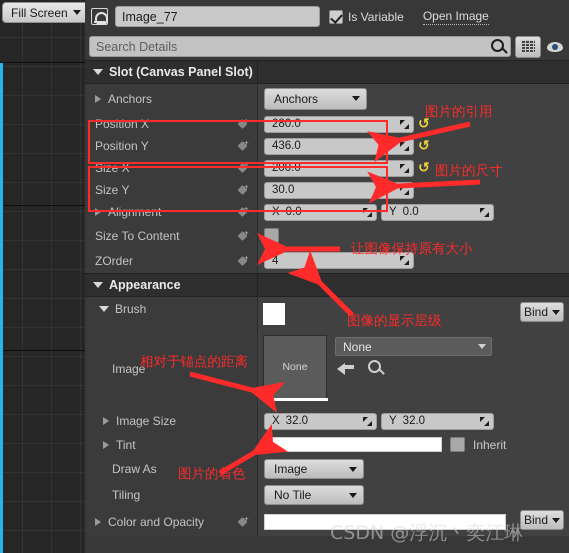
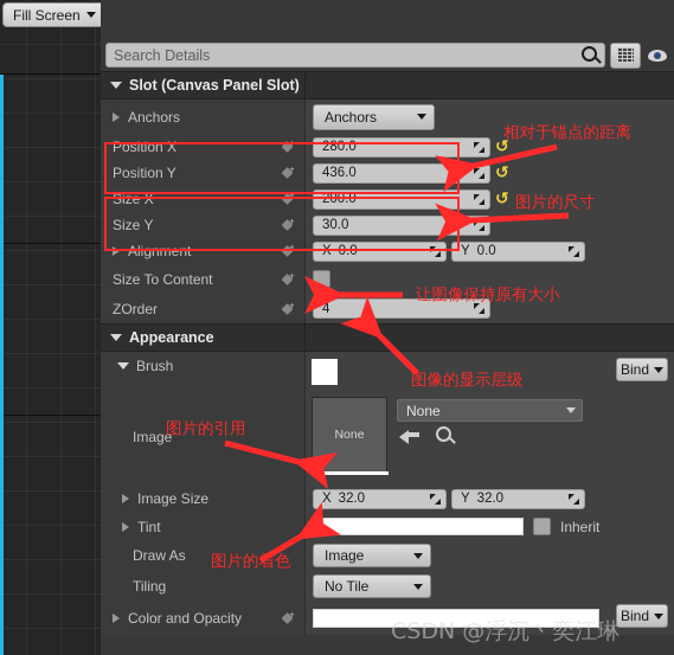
  Fill Screen
- Image_77
- Is Variable
- Open Image
  Search Details
  Slot (Canvas Panel Slot)
  Anchors
  Anchors
  Position X
  +
  280.0
  ↺
  Position Y
  +
  436.0
  ↺
  Size X
  +
  200.0
  ↺
  Size Y
  +
  30.0
  Alignment
  +
  X
  0.0
  Y
  0.0
  Size To Content
  +
  ZOrder
  +
  4
  Appearance
  Brush
  Image
  None
  None
  Bind
  Image Size
  X
  32.0
  Y
  32.0
  Tint
  Inherit
  Draw As
  Image
  Tiling
  No Tile
  Color and Opacity
  +
  Bind
- 图片的引用
+ 相对于锚点的距离
  图片的尺寸
  让图像保持原有大小
  图像的显示层级
- 相对于锚点的距离
+ 图片的引用
  图片的着色
  CSDN @浮沉丶奕江琳
